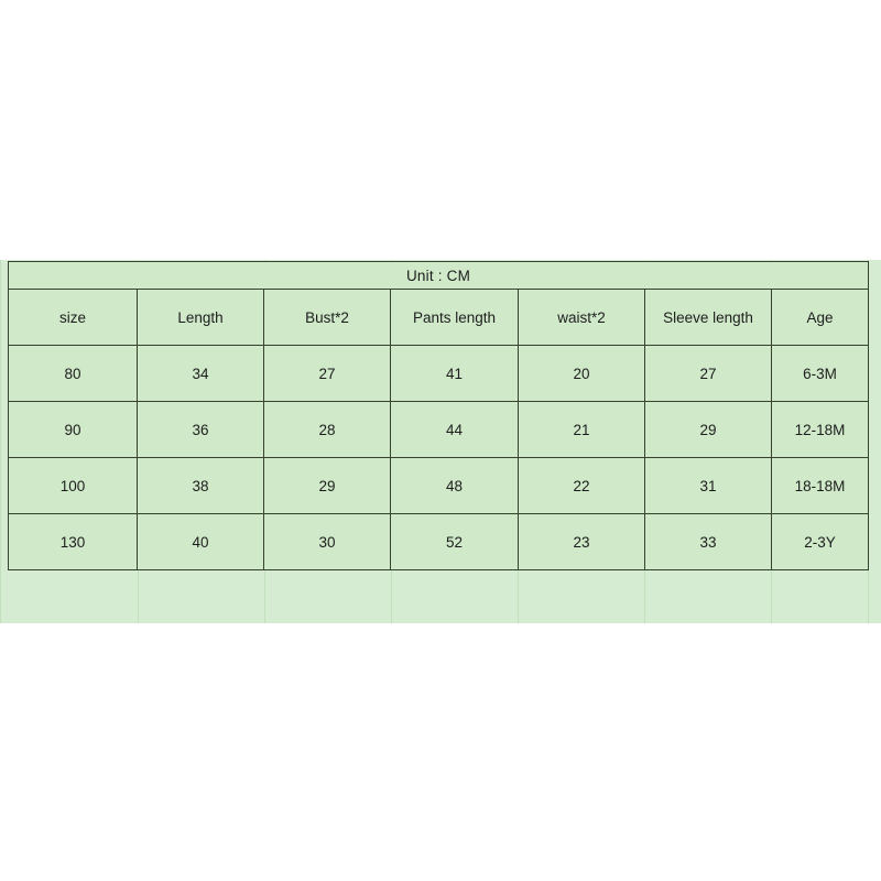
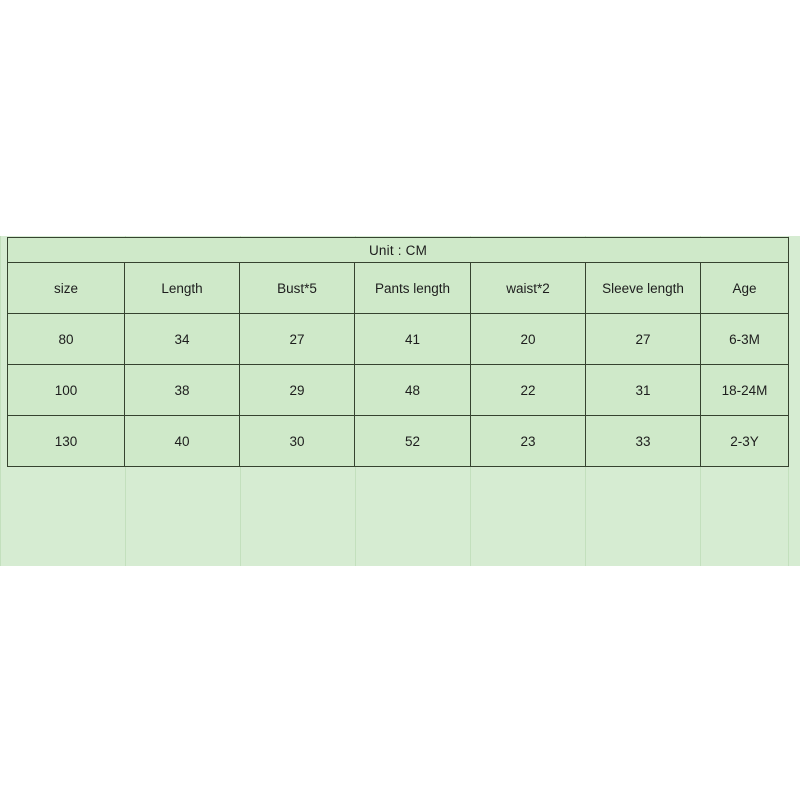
  Unit : CM
- size	Length	Bust*2	Pants length	waist*2	Sleeve length	Age
+ size	Length	Bust*5	Pants length	waist*2	Sleeve length	Age
  80	34	27	41	20	27	6-3M
- 90	36	28	44	21	29	12-18M
- 100	38	29	48	22	31	18-18M
+ 100	38	29	48	22	31	18-24M
  130	40	30	52	23	33	2-3Y
